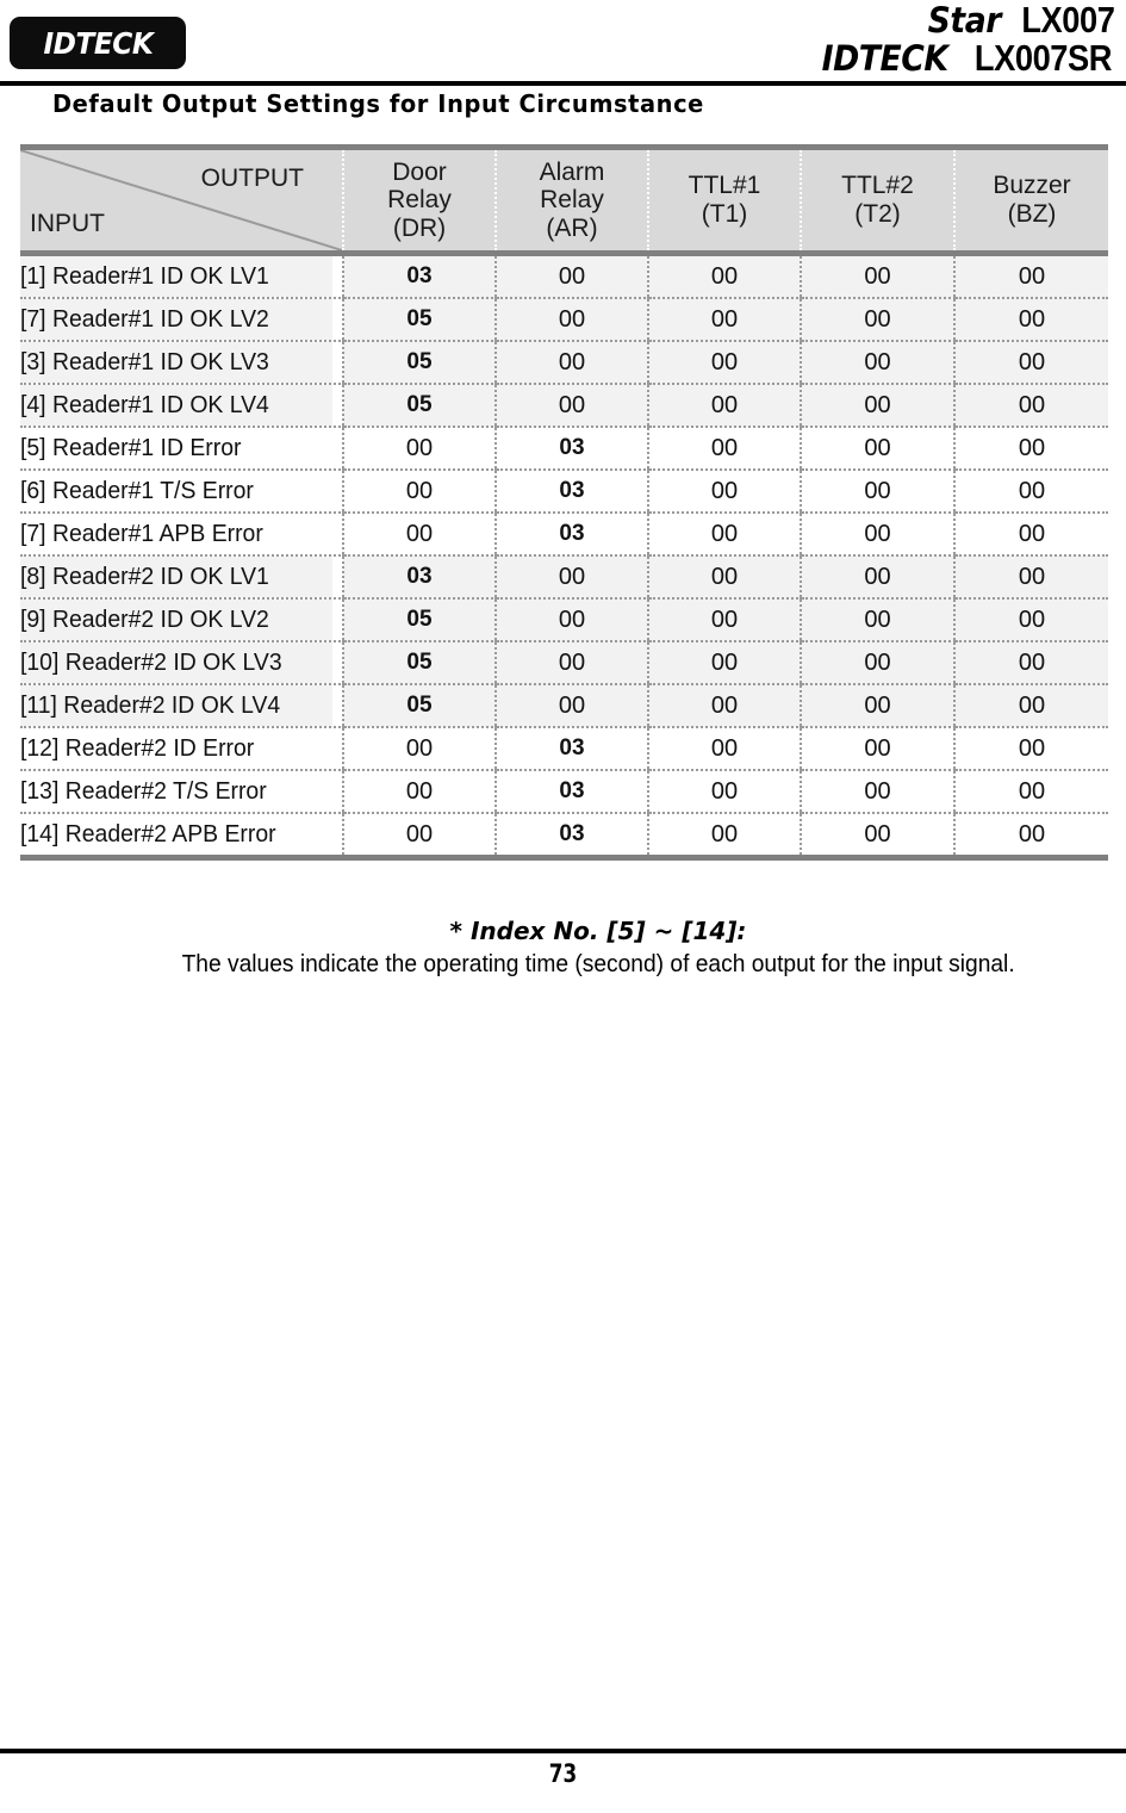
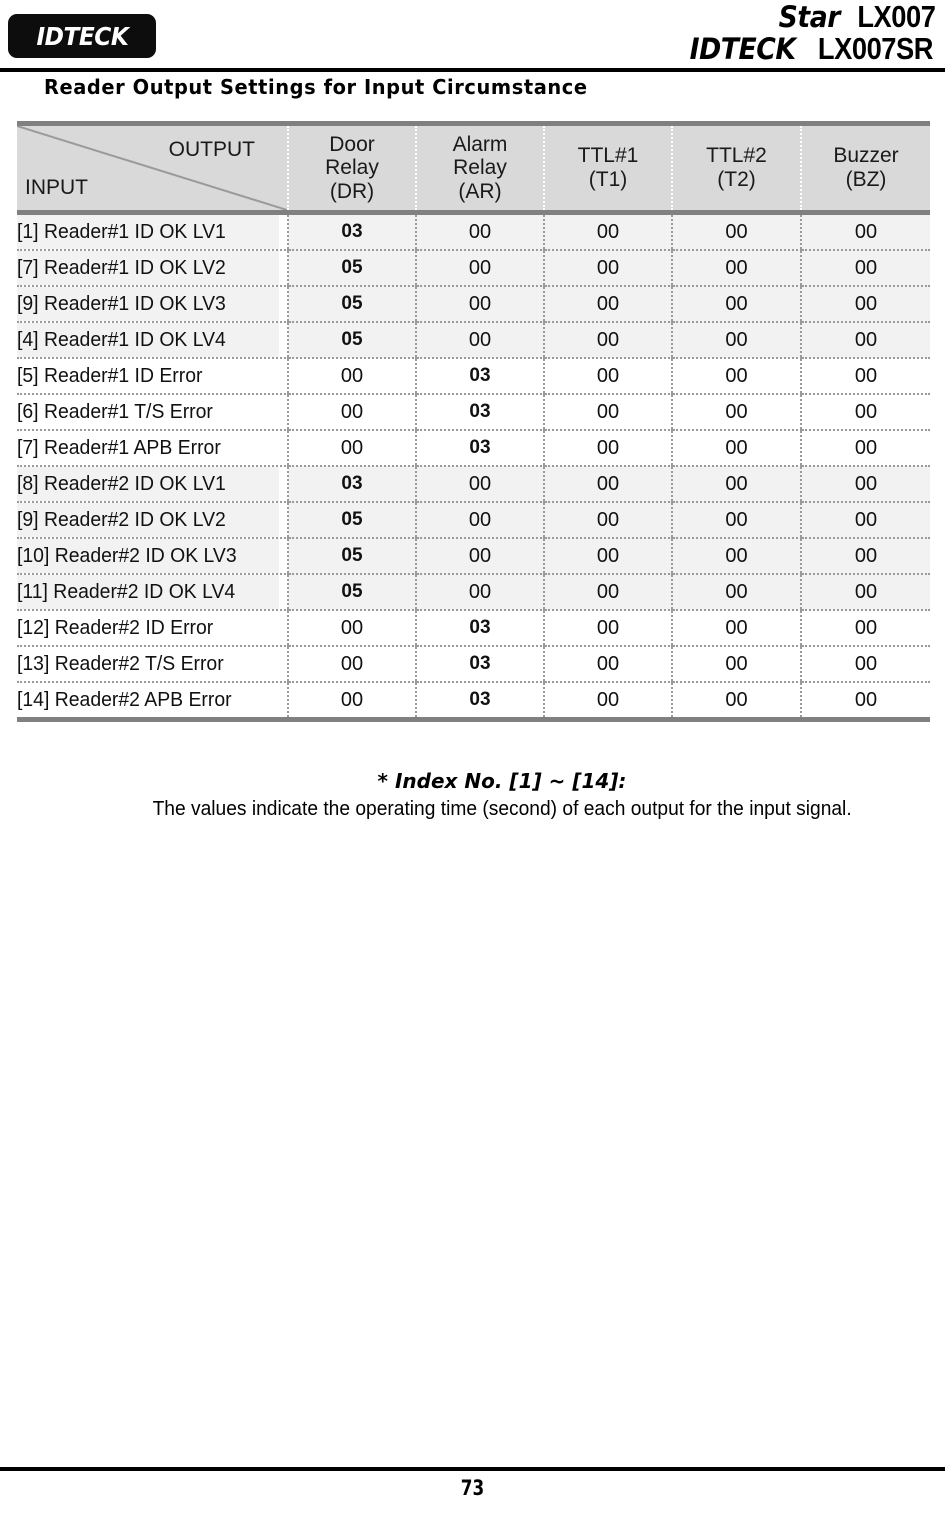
  IDTECK
  Star LX007
  IDTECK LX007SR
- Default Output Settings for Input Circumstance
+ Reader Output Settings for Input Circumstance
  OUTPUT INPUT	Door Relay (DR)	Alarm Relay (AR)	TTL#1 (T1)	TTL#2 (T2)	Buzzer (BZ)
  [1] Reader#1 ID OK LV1	03	00	00	00	00
  [7] Reader#1 ID OK LV2	05	00	00	00	00
- [3] Reader#1 ID OK LV3	05	00	00	00	00
+ [9] Reader#1 ID OK LV3	05	00	00	00	00
  [4] Reader#1 ID OK LV4	05	00	00	00	00
  [5] Reader#1 ID Error	00	03	00	00	00
  [6] Reader#1 T/S Error	00	03	00	00	00
  [7] Reader#1 APB Error	00	03	00	00	00
  [8] Reader#2 ID OK LV1	03	00	00	00	00
  [9] Reader#2 ID OK LV2	05	00	00	00	00
  [10] Reader#2 ID OK LV3	05	00	00	00	00
  [11] Reader#2 ID OK LV4	05	00	00	00	00
  [12] Reader#2 ID Error	00	03	00	00	00
  [13] Reader#2 T/S Error	00	03	00	00	00
  [14] Reader#2 APB Error	00	03	00	00	00
- * Index No. [5] ~ [14]: The values indicate the operating time (second) of each output for the input signal.
+ * Index No. [1] ~ [14]: The values indicate the operating time (second) of each output for the input signal.
  73
